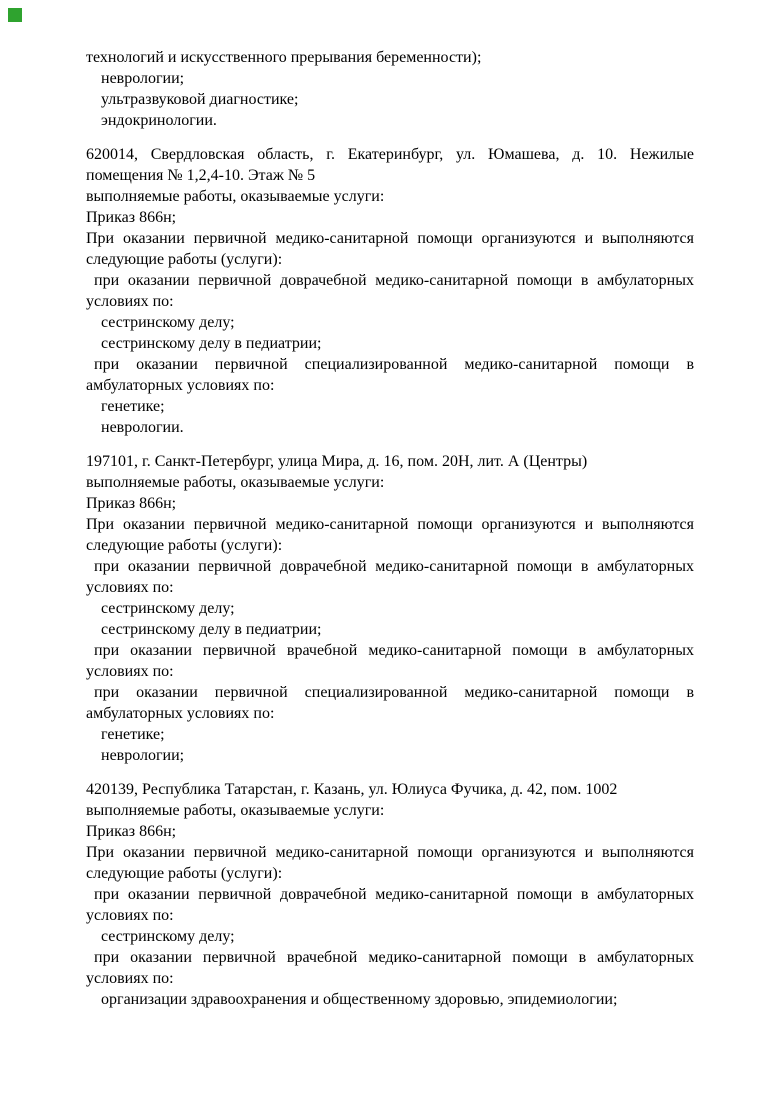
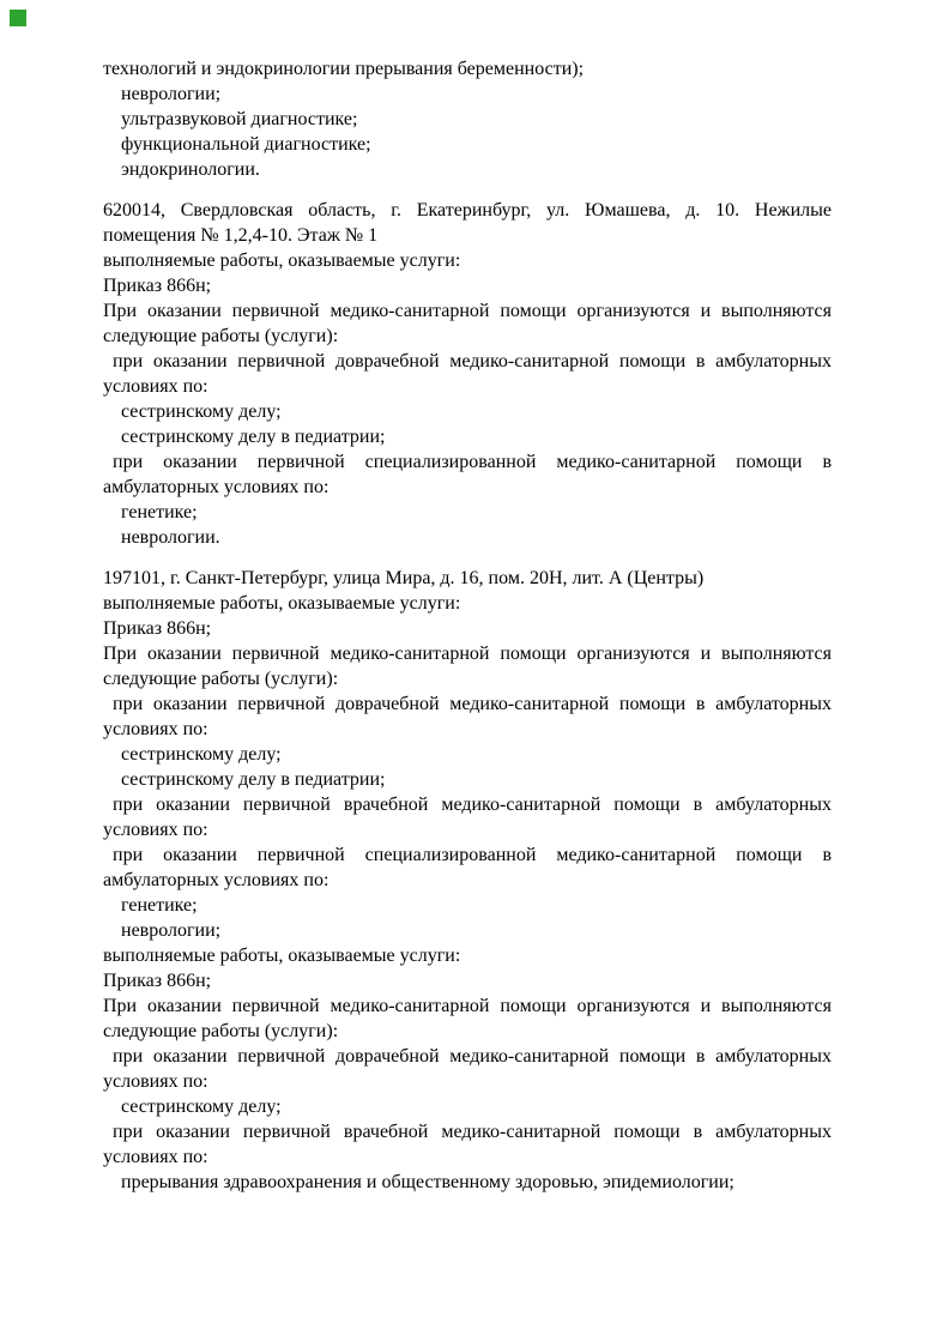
- технологий и искусственного прерывания беременности);
+ технологий и эндокринологии прерывания беременности);
  неврологии;
  ультразвуковой диагностике;
+ функциональной диагностике;
  эндокринологии.
- 620014, Свердловская область, г. Екатеринбург, ул. Юмашева, д. 10. Нежилые помещения № 1,2,4-10. Этаж № 5
+ 620014, Свердловская область, г. Екатеринбург, ул. Юмашева, д. 10. Нежилые помещения № 1,2,4-10. Этаж № 1
  выполняемые работы, оказываемые услуги:
  Приказ 866н;
  При оказании первичной медико-санитарной помощи организуются и выполняются следующие работы (услуги):
  при оказании первичной доврачебной медико-санитарной помощи в амбулаторных условиях по:
  сестринскому делу;
  сестринскому делу в педиатрии;
  при оказании первичной специализированной медико-санитарной помощи в амбулаторных условиях по:
  генетике;
  неврологии.
  197101, г. Санкт-Петербург, улица Мира, д. 16, пом. 20Н, лит. А (Центры)
  выполняемые работы, оказываемые услуги:
  Приказ 866н;
  При оказании первичной медико-санитарной помощи организуются и выполняются следующие работы (услуги):
  при оказании первичной доврачебной медико-санитарной помощи в амбулаторных условиях по:
  сестринскому делу;
  сестринскому делу в педиатрии;
  при оказании первичной врачебной медико-санитарной помощи в амбулаторных условиях по:
  при оказании первичной специализированной медико-санитарной помощи в амбулаторных условиях по:
  генетике;
  неврологии;
- 420139, Республика Татарстан, г. Казань, ул. Юлиуса Фучика, д. 42, пом. 1002
  выполняемые работы, оказываемые услуги:
  Приказ 866н;
  При оказании первичной медико-санитарной помощи организуются и выполняются следующие работы (услуги):
  при оказании первичной доврачебной медико-санитарной помощи в амбулаторных условиях по:
  сестринскому делу;
  при оказании первичной врачебной медико-санитарной помощи в амбулаторных условиях по:
- организации здравоохранения и общественному здоровью, эпидемиологии;
+ прерывания здравоохранения и общественному здоровью, эпидемиологии;
